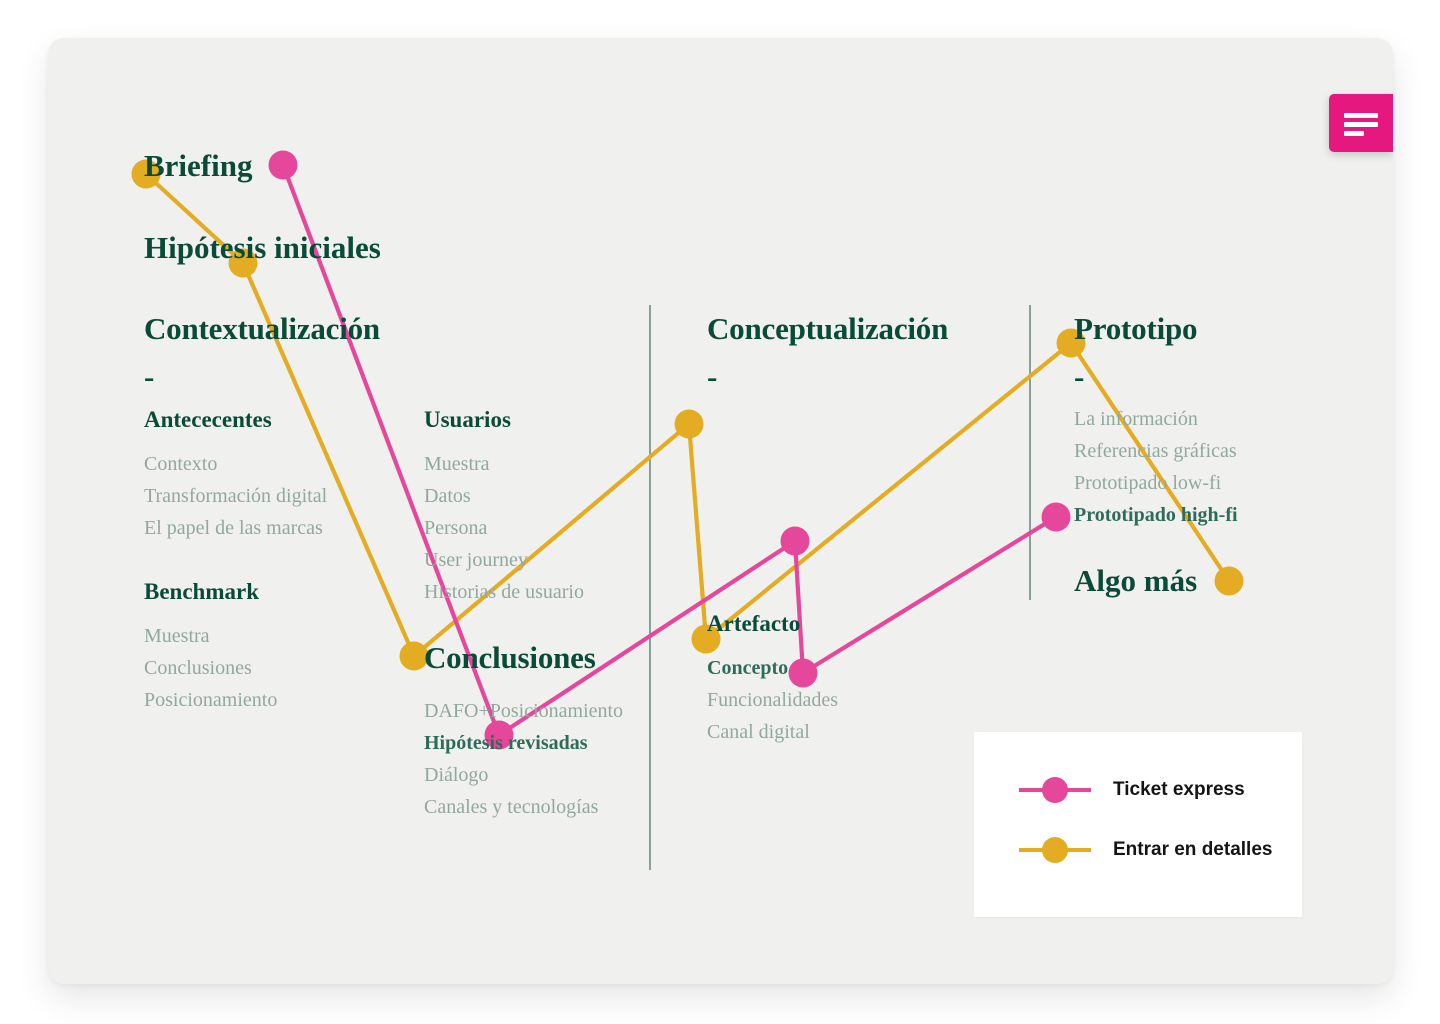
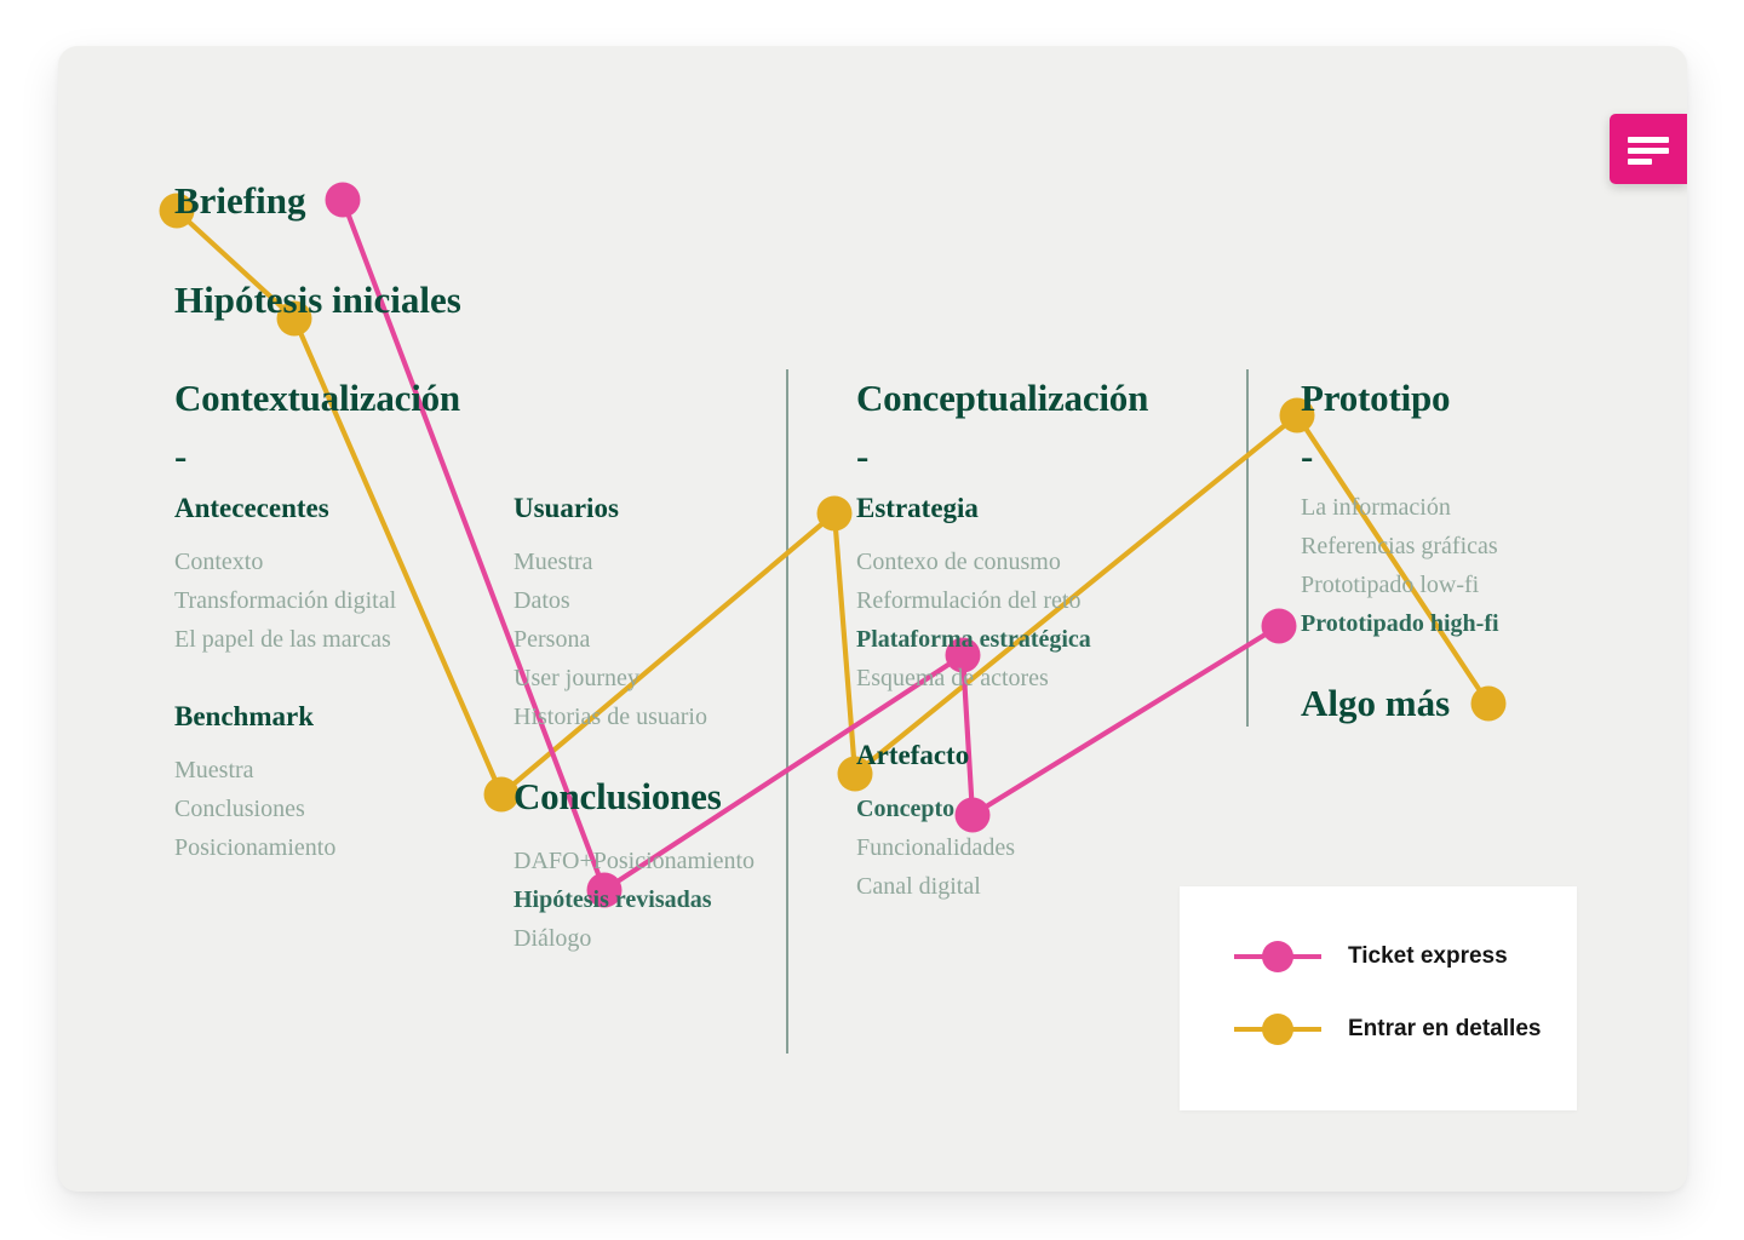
  Briefing
  Hipótesis iniciales
  Contextualización
  -
  Antececentes
  Contexto
  Transformación digital
  El papel de las marcas
  Benchmark
  Muestra
  Conclusiones
  Posicionamiento
  Usuarios
  Muestra
  Datos
  Persona
  User journey
  Historias de usuario
  Conclusiones
  DAFO+Posicionamiento
  Hipótesis revisadas
  Diálogo
- Canales y tecnologías
  Conceptualización
  -
+ Estrategia
+ Contexo de conusmo
+ Reformulación del reto
+ Plataforma estratégica
+ Esquema de actores
  Artefacto
  Concepto
  Funcionalidades
  Canal digital
  Prototipo
  -
  La información
  Referencias gráficas
  Prototipado low-fi
  Prototipado high-fi
  Algo más
  Ticket express
  Entrar en detalles
